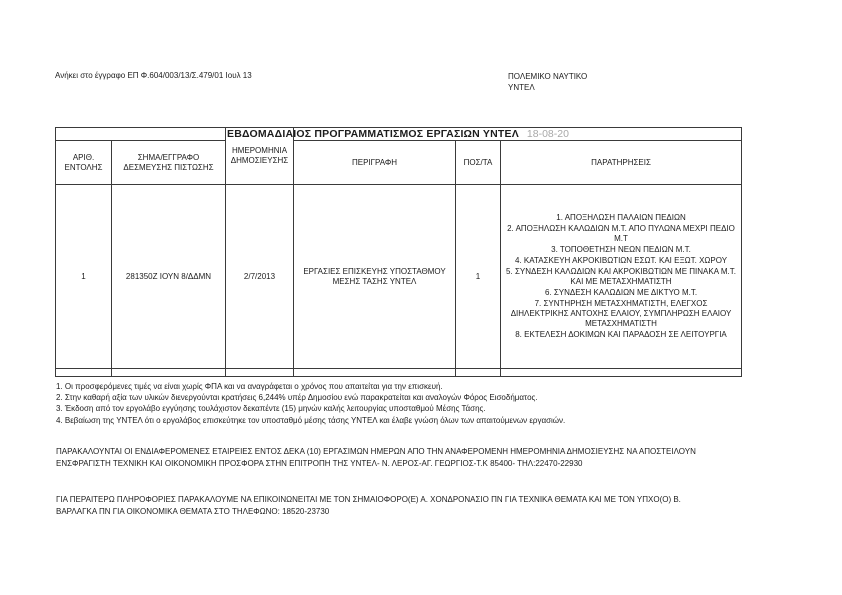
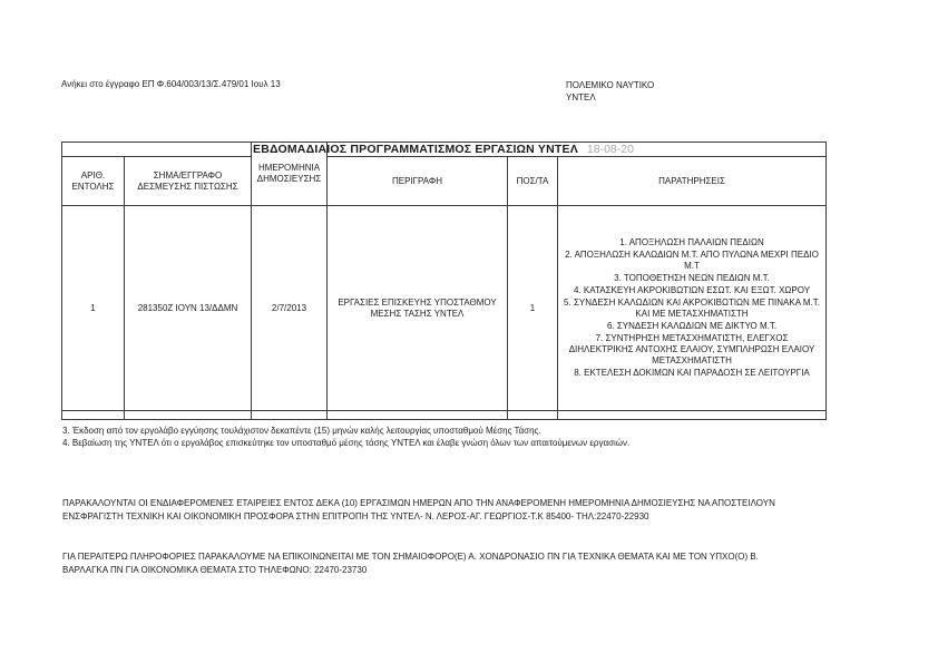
  Ανήκει στο έγγραφο ΕΠ Φ.604/003/13/Σ.479/01 Ιουλ 13
  ΠΟΛΕΜΙΚΟ ΝΑΥΤΙΚΟ
  ΥΝΤΕΛ
  ΕΒΔΟΜΑΔΙΑΙΟΣ ΠΡΟΓΡΑΜΜΑΤΙΣΜΟΣ ΕΡΓΑΣΙΩΝ ΥΝΤΕΛ
  18-08-20
  	ΗΜΕΡΟΜΗΝΙΑ ΔΗΜΟΣΙΕΥΣΗΣ
  ΑΡΙΘ. ΕΝΤΟΛΗΣ	ΣΗΜΑ/ΕΓΓΡΑΦΟ ΔΕΣΜΕΥΣΗΣ ΠΙΣΤΩΣΗΣ	ΠΕΡΙΓΡΑΦΗ	ΠΟΣ/ΤΑ	ΠΑΡΑΤΗΡΗΣΕΙΣ
- 1	281350Z ΙΟΥΝ 8/ΔΔΜΝ	2/7/2013	ΕΡΓΑΣΙΕΣ ΕΠΙΣΚΕΥΗΣ ΥΠΟΣΤΑΘΜΟΥ ΜΕΣΗΣ ΤΑΣΗΣ ΥΝΤΕΛ	1	1. ΑΠΟΞΗΛΩΣΗ ΠΑΛΑΙΩΝ ΠΕΔΙΩΝ 2. ΑΠΟΞΗΛΩΣΗ ΚΑΛΩΔΙΩΝ Μ.Τ. ΑΠΟ ΠΥΛΩΝΑ ΜΕΧΡΙ ΠΕΔΙΟ Μ.Τ 3. ΤΟΠΟΘΕΤΗΣΗ ΝΕΩΝ ΠΕΔΙΩΝ Μ.Τ. 4. ΚΑΤΑΣΚΕΥΗ ΑΚΡΟΚΙΒΩΤΙΩΝ ΕΣΩΤ. ΚΑΙ ΕΞΩΤ. ΧΩΡΟΥ 5. ΣΥΝΔΕΣΗ ΚΑΛΩΔΙΩΝ ΚΑΙ ΑΚΡΟΚΙΒΩΤΙΩΝ ΜΕ ΠΙΝΑΚΑ Μ.Τ. ΚΑΙ ΜΕ ΜΕΤΑΣΧΗΜΑΤΙΣΤΗ 6. ΣΥΝΔΕΣΗ ΚΑΛΩΔΙΩΝ ΜΕ ΔΙΚΤΥΟ Μ.Τ. 7. ΣΥΝΤΗΡΗΣΗ ΜΕΤΑΣΧΗΜΑΤΙΣΤΗ, ΕΛΕΓΧΟΣ ΔΙΗΛΕΚΤΡΙΚΗΣ ΑΝΤΟΧΗΣ ΕΛΑΙΟΥ, ΣΥΜΠΛΗΡΩΣΗ ΕΛΑΙΟΥ ΜΕΤΑΣΧΗΜΑΤΙΣΤΗ 8. ΕΚΤΕΛΕΣΗ ΔΟΚΙΜΩΝ ΚΑΙ ΠΑΡΑΔΟΣΗ ΣΕ ΛΕΙΤΟΥΡΓΙΑ
+ 1	281350Z ΙΟΥΝ 13/ΔΔΜΝ	2/7/2013	ΕΡΓΑΣΙΕΣ ΕΠΙΣΚΕΥΗΣ ΥΠΟΣΤΑΘΜΟΥ ΜΕΣΗΣ ΤΑΣΗΣ ΥΝΤΕΛ	1	1. ΑΠΟΞΗΛΩΣΗ ΠΑΛΑΙΩΝ ΠΕΔΙΩΝ 2. ΑΠΟΞΗΛΩΣΗ ΚΑΛΩΔΙΩΝ Μ.Τ. ΑΠΟ ΠΥΛΩΝΑ ΜΕΧΡΙ ΠΕΔΙΟ Μ.Τ 3. ΤΟΠΟΘΕΤΗΣΗ ΝΕΩΝ ΠΕΔΙΩΝ Μ.Τ. 4. ΚΑΤΑΣΚΕΥΗ ΑΚΡΟΚΙΒΩΤΙΩΝ ΕΣΩΤ. ΚΑΙ ΕΞΩΤ. ΧΩΡΟΥ 5. ΣΥΝΔΕΣΗ ΚΑΛΩΔΙΩΝ ΚΑΙ ΑΚΡΟΚΙΒΩΤΙΩΝ ΜΕ ΠΙΝΑΚΑ Μ.Τ. ΚΑΙ ΜΕ ΜΕΤΑΣΧΗΜΑΤΙΣΤΗ 6. ΣΥΝΔΕΣΗ ΚΑΛΩΔΙΩΝ ΜΕ ΔΙΚΤΥΟ Μ.Τ. 7. ΣΥΝΤΗΡΗΣΗ ΜΕΤΑΣΧΗΜΑΤΙΣΤΗ, ΕΛΕΓΧΟΣ ΔΙΗΛΕΚΤΡΙΚΗΣ ΑΝΤΟΧΗΣ ΕΛΑΙΟΥ, ΣΥΜΠΛΗΡΩΣΗ ΕΛΑΙΟΥ ΜΕΤΑΣΧΗΜΑΤΙΣΤΗ 8. ΕΚΤΕΛΕΣΗ ΔΟΚΙΜΩΝ ΚΑΙ ΠΑΡΑΔΟΣΗ ΣΕ ΛΕΙΤΟΥΡΓΙΑ
- 1. Οι προσφερόμενες τιμές να είναι χωρίς ΦΠΑ και να αναγράφεται ο χρόνος που απαιτείται για την επισκευή.
- 2. Στην καθαρή αξία των υλικών διενεργούνται κρατήσεις 6,244% υπέρ Δημοσίου ενώ παρακρατείται και αναλογών Φόρος Εισοδήματος.
  3. Έκδοση από τον εργολάβο εγγύησης τουλάχιστον δεκαπέντε (15) μηνών καλής λειτουργίας υποσταθμού Μέσης Τάσης.
  4. Βεβαίωση της ΥΝΤΕΛ ότι ο εργολάβος επισκεύτηκε τον υποσταθμό μέσης τάσης ΥΝΤΕΛ και έλαβε γνώση όλων των απαιτούμενων εργασιών.
  ΠΑΡΑΚΑΛΟΥΝΤΑΙ ΟΙ ΕΝΔΙΑΦΕΡΟΜΕΝΕΣ ΕΤΑΙΡΕΙΕΣ ΕΝΤΟΣ ΔΕΚΑ (10) ΕΡΓΑΣΙΜΩΝ ΗΜΕΡΩΝ ΑΠΟ ΤΗΝ ΑΝΑΦΕΡΟΜΕΝΗ ΗΜΕΡΟΜΗΝΙΑ ΔΗΜΟΣΙΕΥΣΗΣ ΝΑ ΑΠΟΣΤΕΙΛΟΥΝ ΕΝΣΦΡΑΓΙΣΤΗ ΤΕΧΝΙΚΗ ΚΑΙ ΟΙΚΟΝΟΜΙΚΗ ΠΡΟΣΦΟΡΑ ΣΤΗΝ ΕΠΙΤΡΟΠΗ ΤΗΣ ΥΝΤΕΛ- Ν. ΛΕΡΟΣ-ΑΓ. ΓΕΩΡΓΙΟΣ-Τ.Κ 85400- ΤΗΛ:22470-22930
- ΓΙΑ ΠΕΡΑΙΤΕΡΩ ΠΛΗΡΟΦΟΡΙΕΣ ΠΑΡΑΚΑΛΟΥΜΕ ΝΑ ΕΠΙΚΟΙΝΩΝΕΙΤΑΙ ΜΕ ΤΟΝ ΣΗΜΑΙΟΦΟΡΟ(Ε) Α. ΧΟΝΔΡΟΝΑΣΙΟ ΠΝ ΓΙΑ ΤΕΧΝΙΚΑ ΘΕΜΑΤΑ ΚΑΙ ΜΕ ΤΟΝ ΥΠΧΟ(Ο) Β. ΒΑΡΛΑΓΚΑ ΠΝ ΓΙΑ ΟΙΚΟΝΟΜΙΚΑ ΘΕΜΑΤΑ ΣΤΟ ΤΗΛΕΦΩΝΟ: 18520-23730
+ ΓΙΑ ΠΕΡΑΙΤΕΡΩ ΠΛΗΡΟΦΟΡΙΕΣ ΠΑΡΑΚΑΛΟΥΜΕ ΝΑ ΕΠΙΚΟΙΝΩΝΕΙΤΑΙ ΜΕ ΤΟΝ ΣΗΜΑΙΟΦΟΡΟ(Ε) Α. ΧΟΝΔΡΟΝΑΣΙΟ ΠΝ ΓΙΑ ΤΕΧΝΙΚΑ ΘΕΜΑΤΑ ΚΑΙ ΜΕ ΤΟΝ ΥΠΧΟ(Ο) Β. ΒΑΡΛΑΓΚΑ ΠΝ ΓΙΑ ΟΙΚΟΝΟΜΙΚΑ ΘΕΜΑΤΑ ΣΤΟ ΤΗΛΕΦΩΝΟ: 22470-23730
